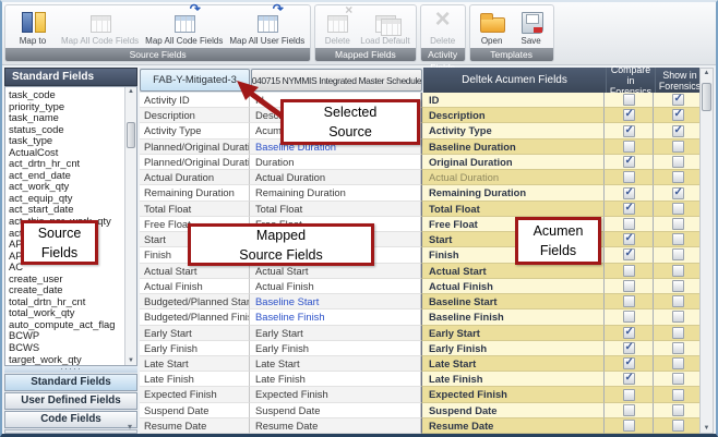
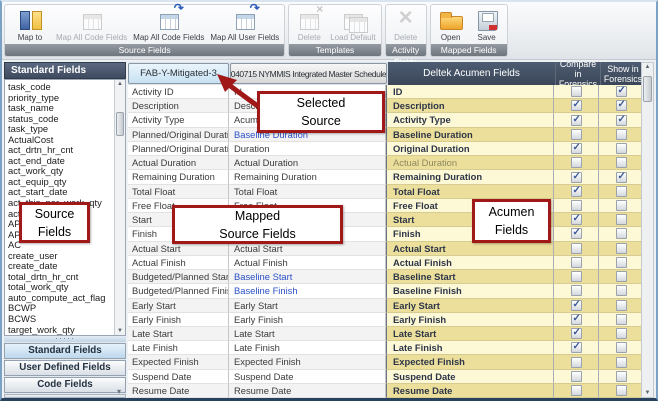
  Map to
  Map All Code Fields
  Map All Code Fields
  Map All User Fields
  Source Fields
  Delete
  Load Default
- Mapped Fields
+ Templates
  Delete
  Open
  Save
- Templates
+ Mapped Fields
  Standard Fields
  task_code
  priority_type
  task_name
  status_code
  task_type
  ActualCost
  act_drtn_hr_cnt
  act_end_date
  act_work_qty
  act_equip_qty
  act_start_date
  AC
  create_user
  create_date
  total_drtn_hr_cnt
  total_work_qty
  auto_compute_act_flag
  BCWP
  BCWS
  target_work_qty
  ·····
  Standard Fields
  User Defined Fields
  Code Fields
  FAB-Y-Mitigated-3
  040715 NYMMIS Integrated Master Schedule
  Deltek Acumen Fields
  Compare in
  Forensics
  Show in
  Forensics
  Activity ID
  ID
  Description
  Description
  Activity Type
  Acum
  Activity Type
  Planned/Original Durati
  Baseline Duration
  Baseline Duration
  Planned/Original Durati
  Duration
  Original Duration
  Actual Duration
  Actual Duration
  Actual Duration
  Remaining Duration
  Remaining Duration
  Remaining Duration
  Total Float
  Total Float
  Total Float
  Free Floa
  Free Float
  Start
  Start
  Finish
  Finish
  Actual Start
  Actual Start
  Actual Start
  Actual Finish
  Actual Finish
  Actual Finish
  Budgeted/Planned Star
  Baseline Start
  Baseline Start
  Budgeted/Planned Fini
  Baseline Finish
  Baseline Finish
  Early Start
  Early Start
  Early Start
  Early Finish
  Early Finish
  Early Finish
  Late Start
  Late Start
  Late Start
  Late Finish
  Late Finish
  Late Finish
  Expected Finish
  Expected Finish
  Expected Finish
  Suspend Date
  Suspend Date
  Suspend Date
  Resume Date
  Resume Date
  Resume Date
  Selected
  Source
  Source
  Fields
  Mapped
  Source Fields
  Acumen
  Fields
